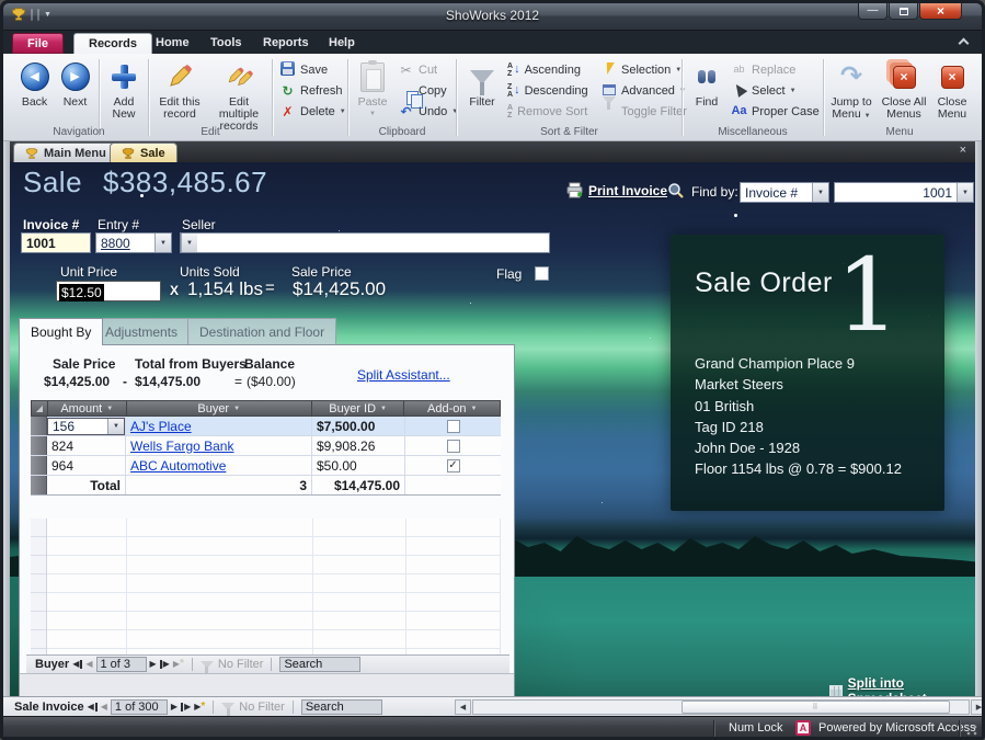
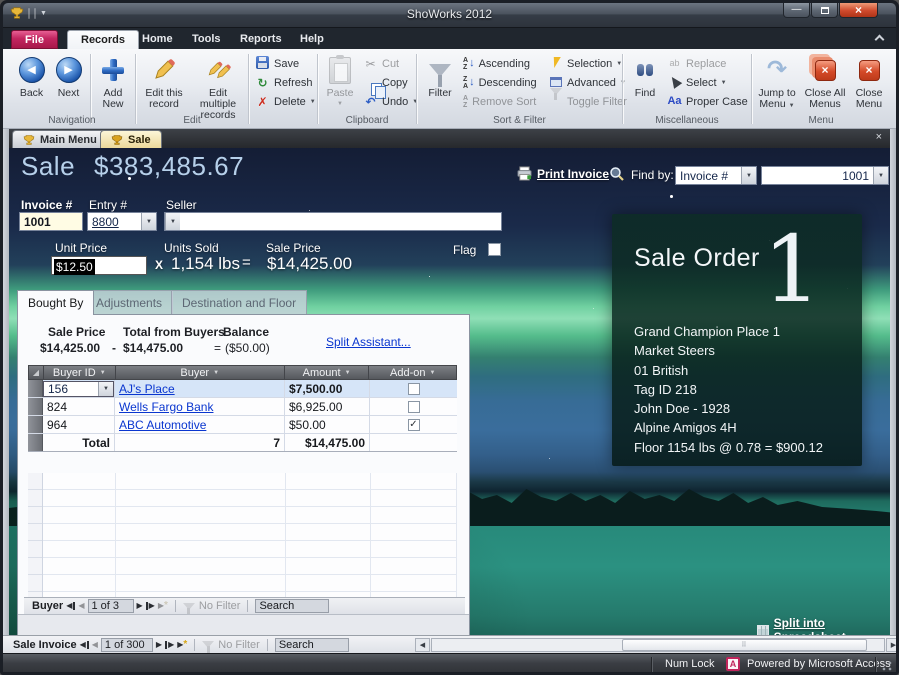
  ShoWorks 2012
  —
  ×
  File
  Records
  Home
  Tools
  Reports
  Help
  ◀
  Back
  ▶
  Next
  Add New
  Navigation
  Edit this record
  Edit multiple records
  Edit
  Save
  ↻
  Refresh
  ✗
  Delete
  Paste
  ✂
  Cut
  Copy
  ↶
  Undo
  Clipboard
  Filter
  ↓
  Ascending
  ↓
  Descending
  Remove Sort
  Selection
  Advanced
  Toggle Filter
  Sort & Filter
  Find
  ab
  Replace
  Select
  Aa
  Proper Case
  Miscellaneous
  ↷
  Jump to Menu
  ×
  Close All Menus
  ×
  Close Menu
  Menu
  Main Menu
  Sale
  ×
  Sale
  $383,485.67
  Print Invoice
  Find by:
  Invoice #
  1001
  Invoice #
  Entry #
  Seller
  1001
  8800
  Unit Price
  Units Sold
  Sale Price
  Flag
  $12.50
  X
  1,154 lbs
  =
  $14,425.00
  Bought By
  Adjustments
  Destination and Floor
  Sale Price
  $14,425.00
  -
  Total from Buyers
  $14,475.00
  =
  Balance
- ($40.00)
+ ($50.00)
  Split Assistant...
  ◢
- Amount
+ Buyer ID
  Buyer
- Buyer ID
+ Amount
  Add-on
  156
  AJ's Place
  $7,500.00
  824
  Wells Fargo Bank
- $9,908.26
+ $6,925.00
  964
  ABC Automotive
  $50.00
  ✓
  Total
- 3
+ 7
  $14,475.00
  Buyer
  ◀
  ◀
  1 of 3
  ▶
  ▶
  ▶
  *
  No Filter
  Search
  Sale Order
  1
- Grand Champion Place 9
+ Grand Champion Place 1
  Market Steers
  01 British
  Tag ID 218
  John Doe - 1928
+ Alpine Amigos 4H
  Floor 1154 lbs @ 0.78 = $900.12
  Sale Invoice
  ◀
  ◀
  1 of 300
  ▶
  ▶
  ▶
  *
  No Filter
  Search
  Num Lock
  A
  Powered by Microsoft Acce
